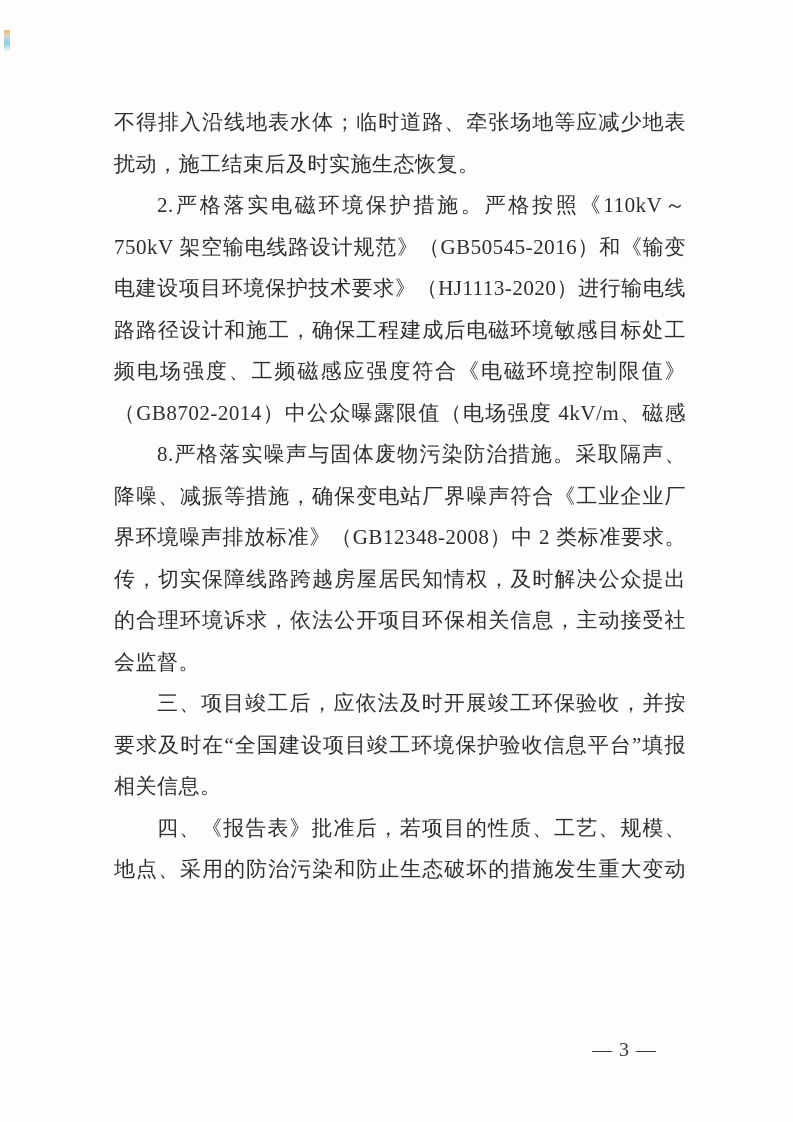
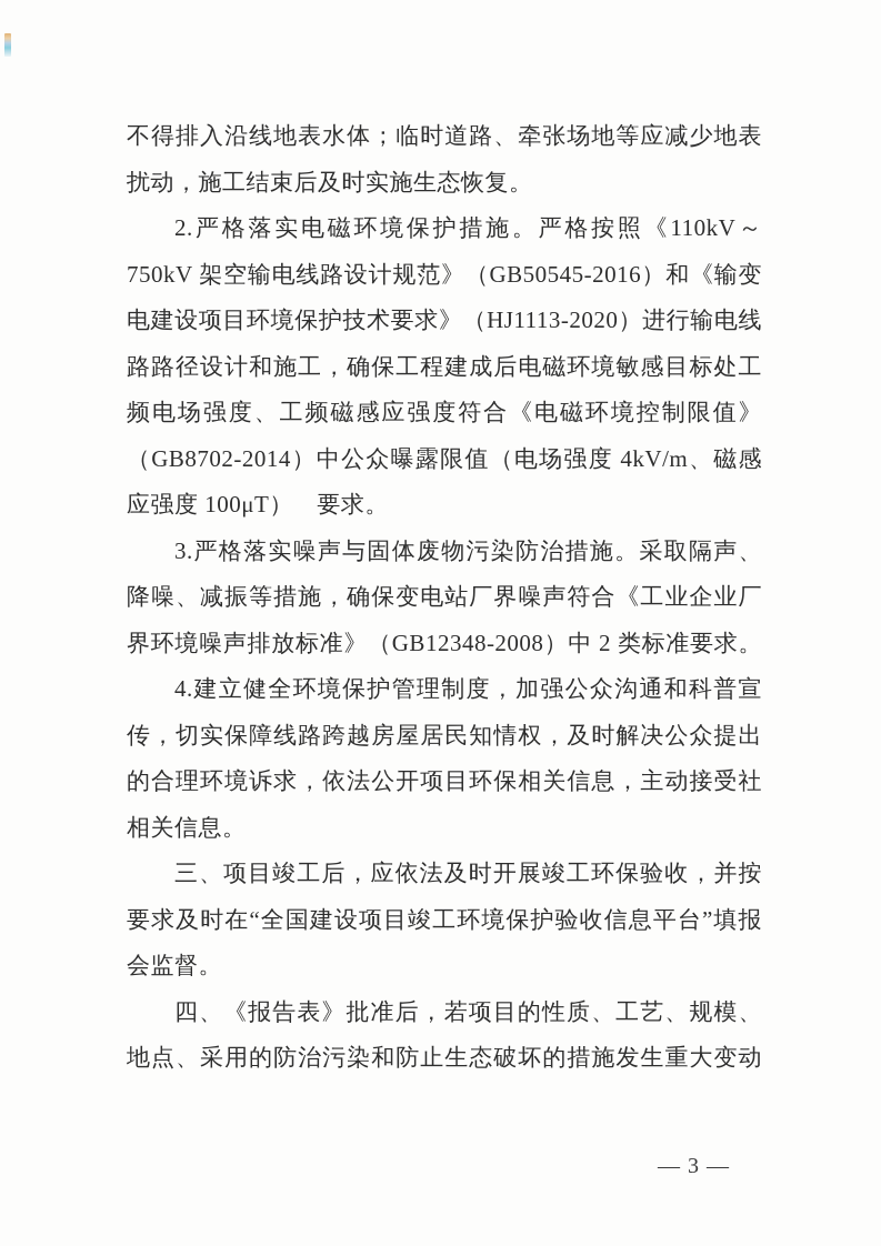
  不得排入沿线地表水体；临时道路、牵张场地等应减少地表
  扰动，施工结束后及时实施生态恢复。
  2.严格落实电磁环境保护措施。严格按照《110kV～
  750kV 架空输电线路设计规范》（GB50545-2016）和《输变
  电建设项目环境保护技术要求》（HJ1113-2020）进行输电线
  路路径设计和施工，确保工程建成后电磁环境敏感目标处工
  频电场强度、工频磁感应强度符合《电磁环境控制限值》
  （GB8702-2014）中公众曝露限值（电场强度 4kV/m、磁感
+ 应强度 100μT） 要求。
- 8.严格落实噪声与固体废物污染防治措施。采取隔声、
+ 3.严格落实噪声与固体废物污染防治措施。采取隔声、
  降噪、减振等措施，确保变电站厂界噪声符合《工业企业厂
  界环境噪声排放标准》（GB12348-2008）中 2 类标准要求。
+ 4.建立健全环境保护管理制度，加强公众沟通和科普宣
  传，切实保障线路跨越房屋居民知情权，及时解决公众提出
  的合理环境诉求，依法公开项目环保相关信息，主动接受社
- 会监督。
+ 相关信息。
  三、项目竣工后，应依法及时开展竣工环保验收，并按
  要求及时在“全国建设项目竣工环境保护验收信息平台”填报
- 相关信息。
+ 会监督。
  四、《报告表》批准后，若项目的性质、工艺、规模、
  地点、采用的防治污染和防止生态破坏的措施发生重大变动
  — 3 —
